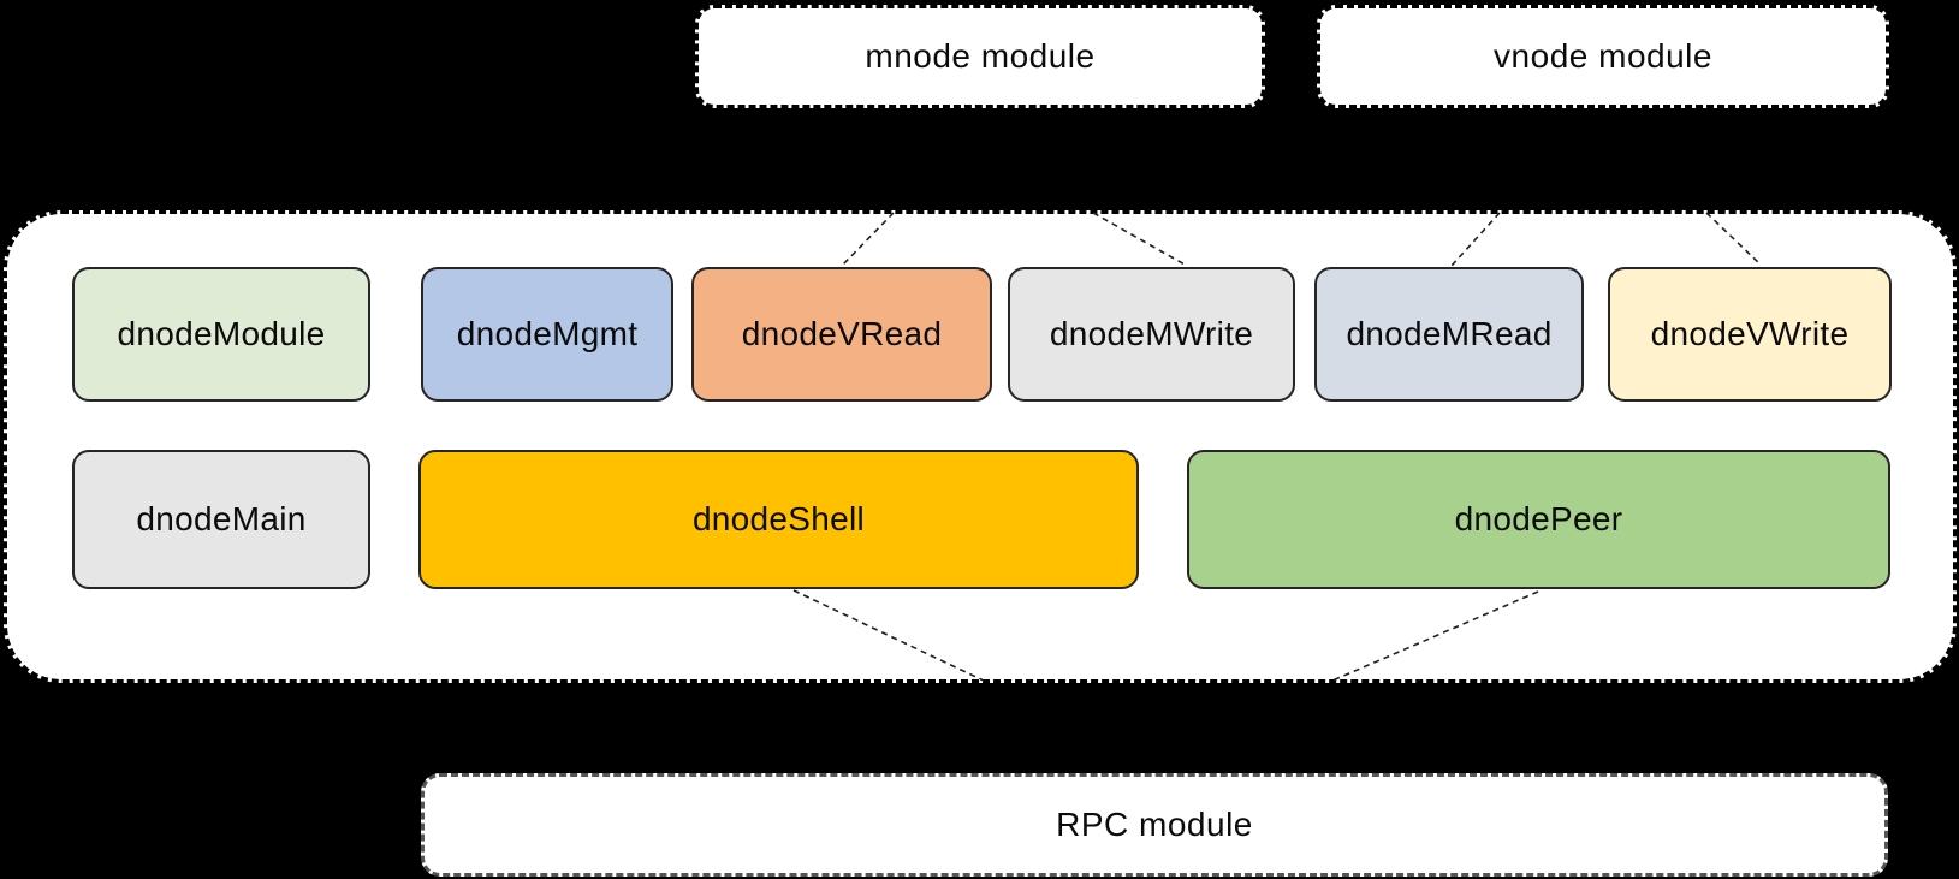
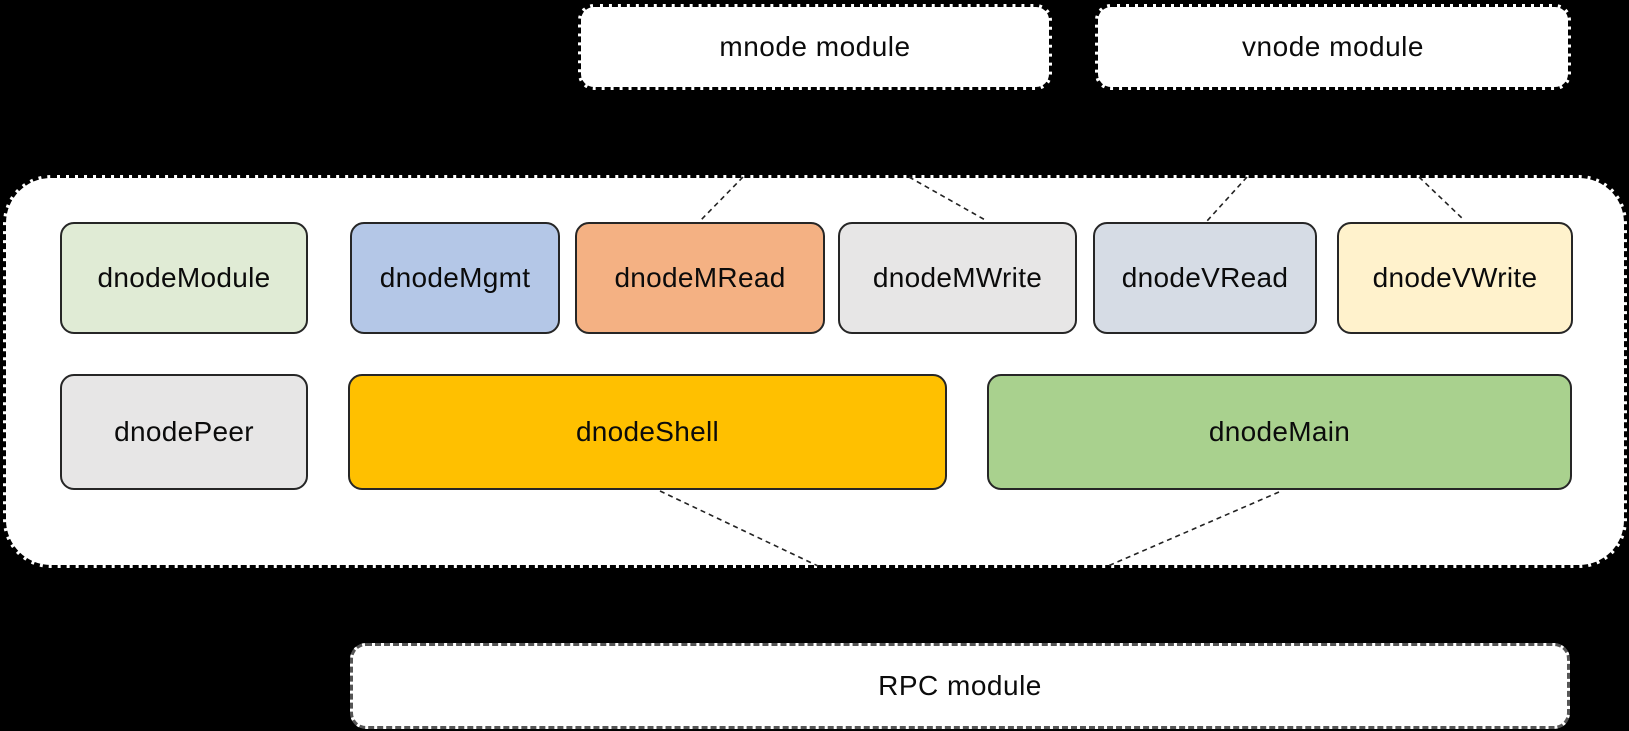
  mnode module
  vnode module
  dnodeModule
  dnodeMgmt
- dnodeVRead
+ dnodeMRead
  dnodeMWrite
- dnodeMRead
+ dnodeVRead
  dnodeVWrite
- dnodeMain
+ dnodePeer
  dnodeShell
- dnodePeer
+ dnodeMain
  RPC module
